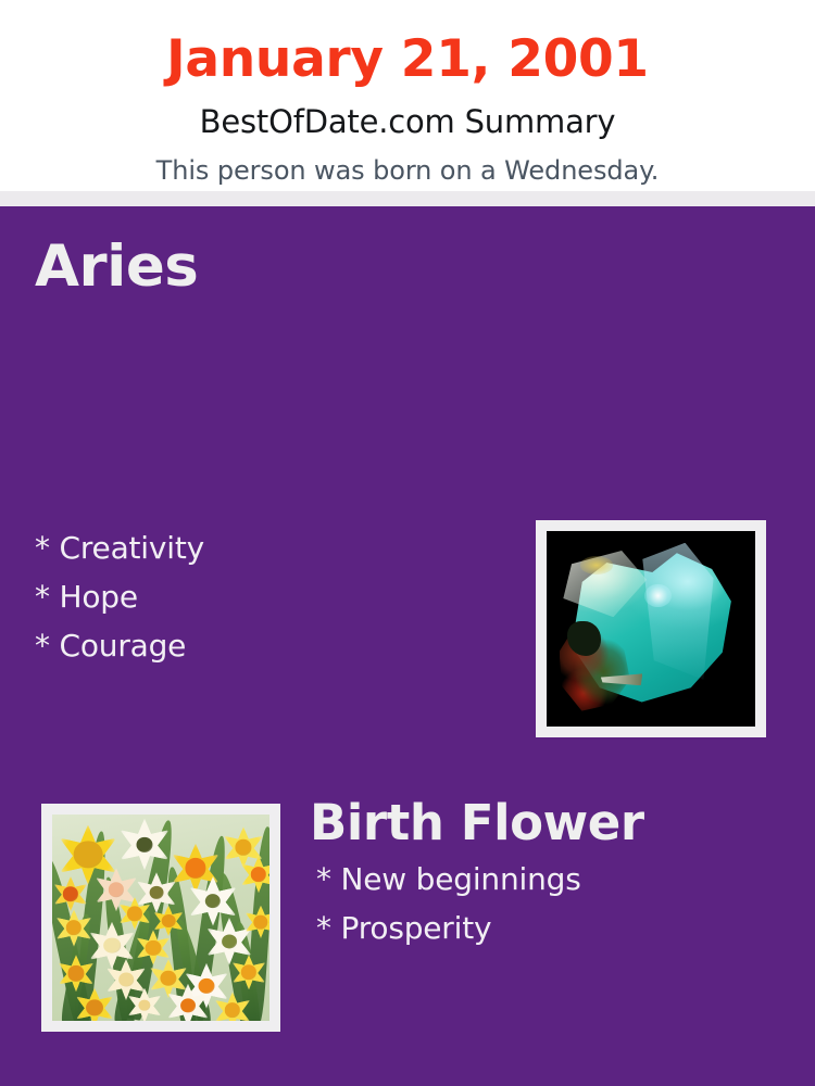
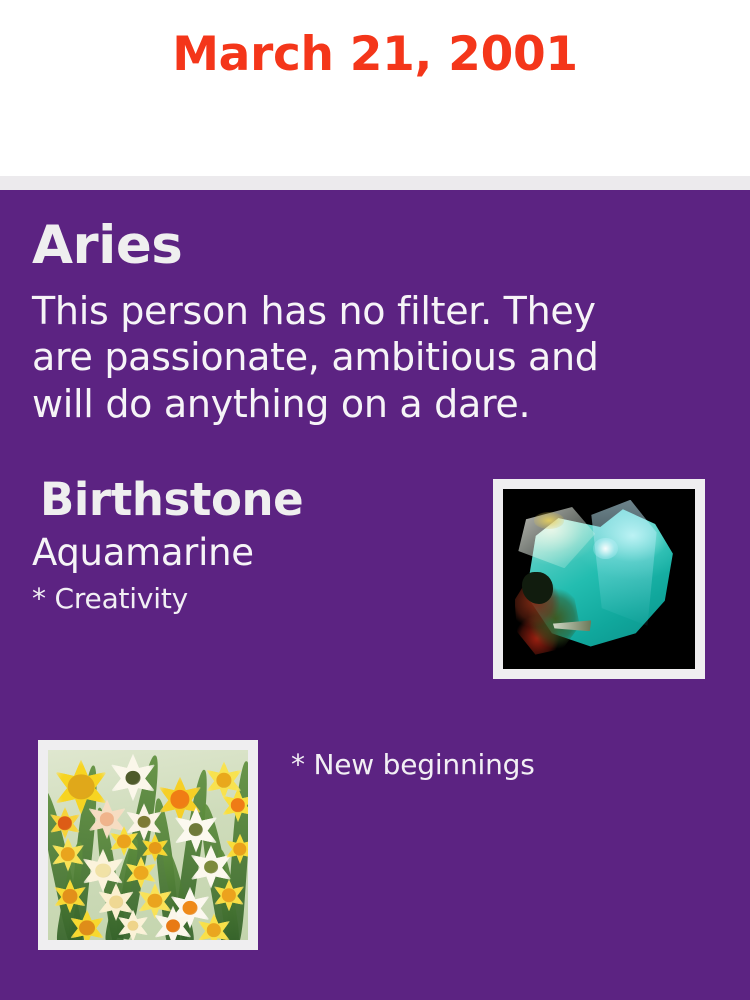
- January 21, 2001
+ March 21, 2001
- BestOfDate.com Summary
- This person was born on a Wednesday.
  Aries
+ This person has no filter. They are passionate, ambitious and will do anything on a dare.
+ Birthstone
+ Aquamarine
  * Creativity
- * Hope
- * Courage
- Birth Flower
  * New beginnings
- * Prosperity
